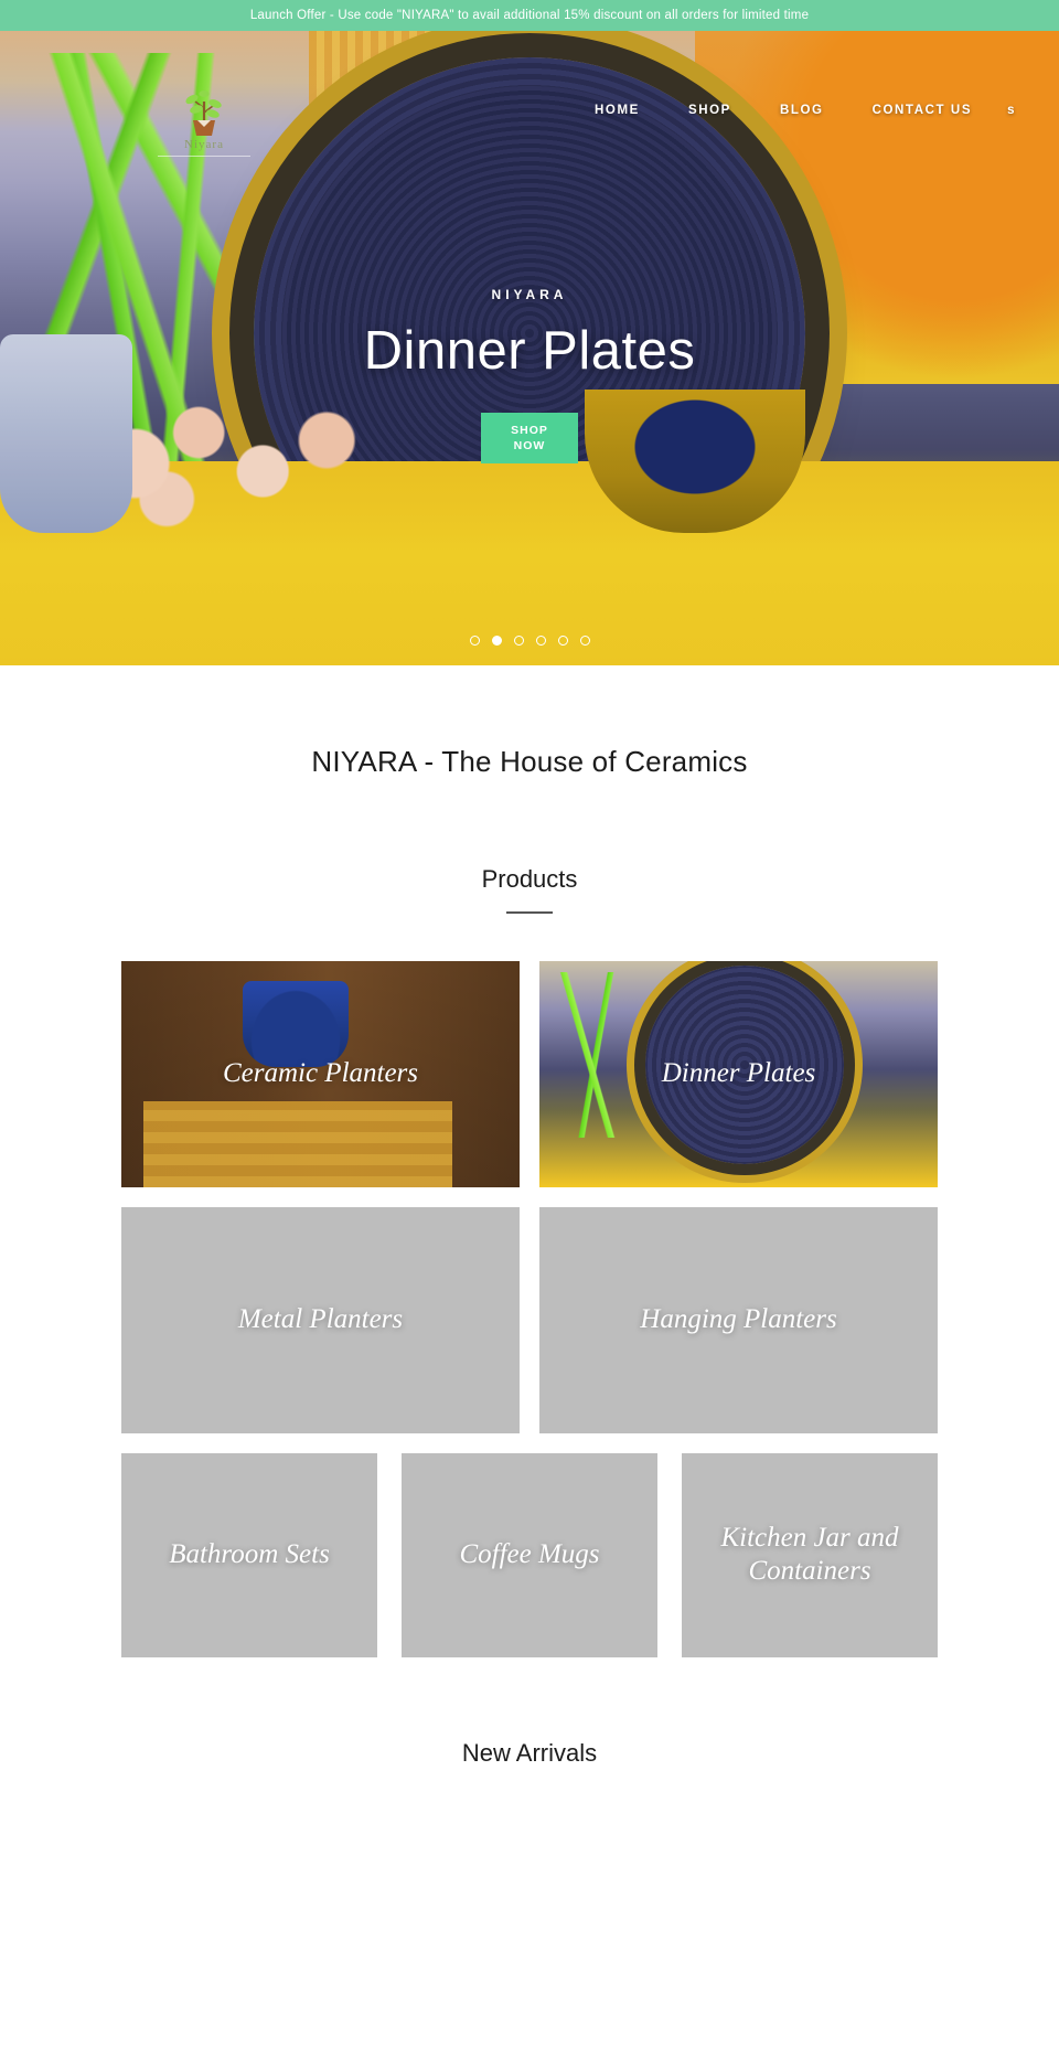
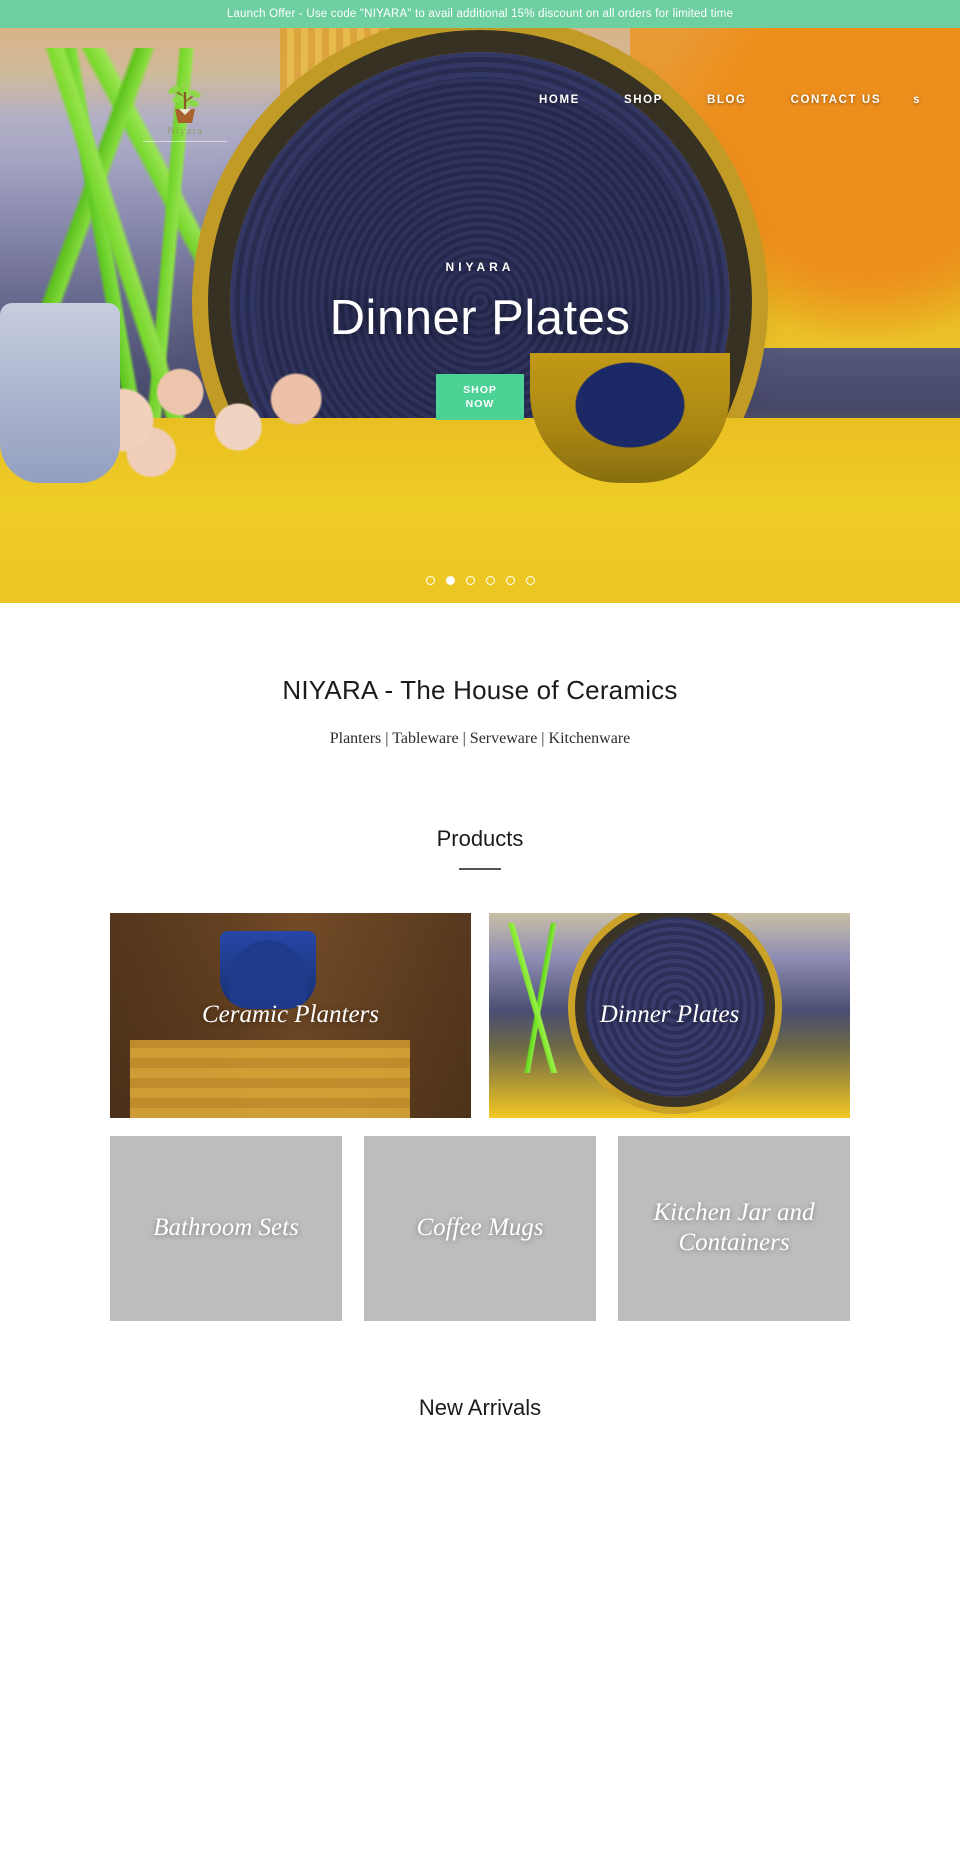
  Launch Offer - Use code "NIYARA" to avail additional 15% discount on all orders for limited time
  Niyara
  HOME
  SHOP
  BLOG
  CONTACT US
  s
  NIYARA
  Dinner Plates
  SHOP
  NOW
  NIYARA - The House of Ceramics
+ Planters | Tableware | Serveware | Kitchenware
  Products
  Ceramic Planters
  Dinner Plates
- Metal Planters
- Hanging Planters
  Bathroom Sets
  Coffee Mugs
  Kitchen Jar and Containers
  New Arrivals
